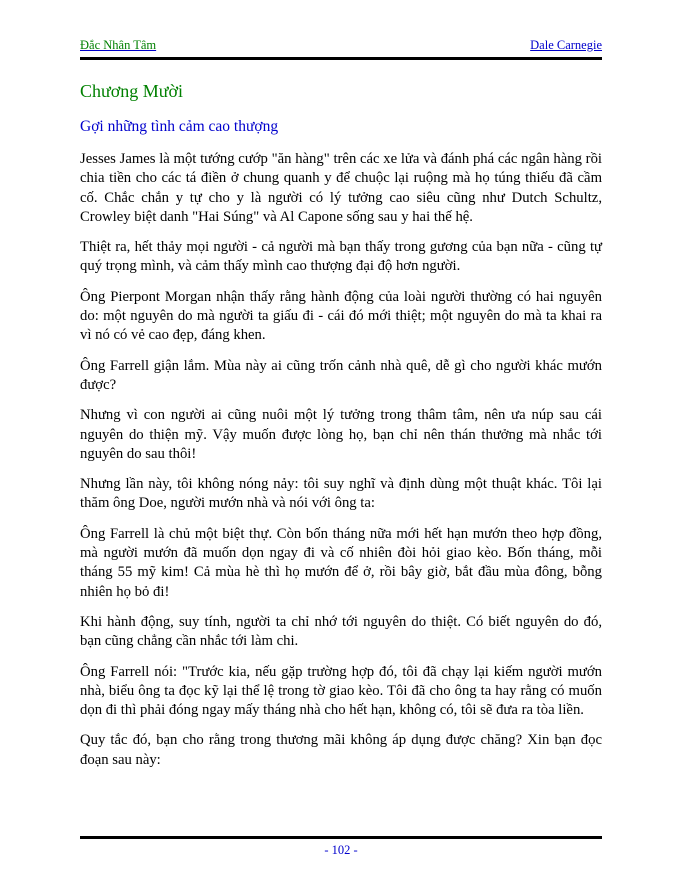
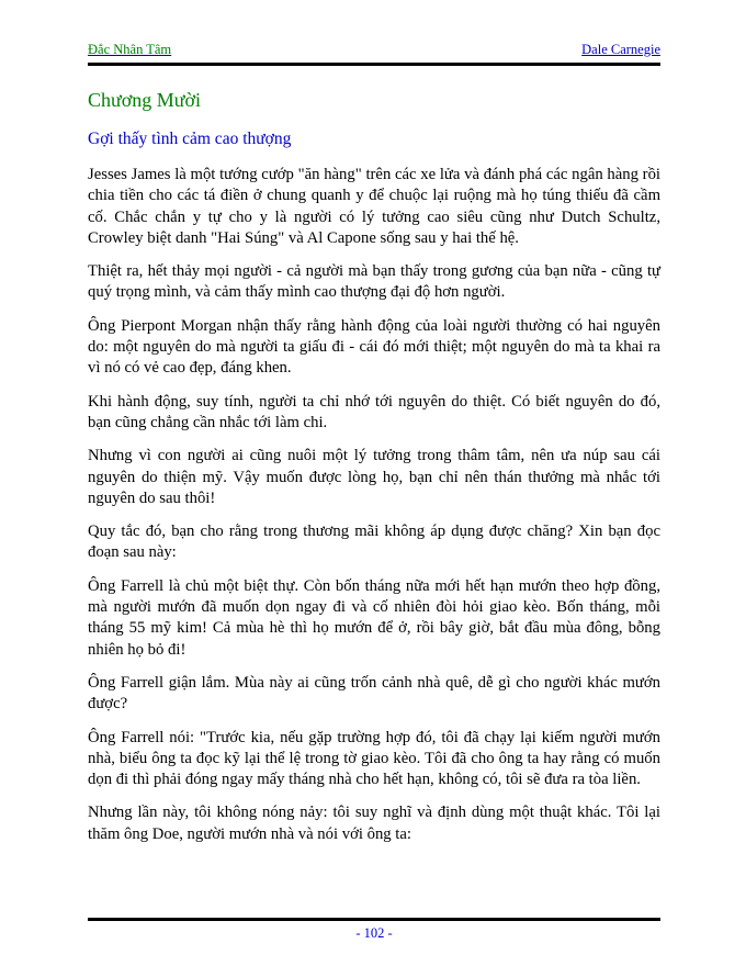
  Đắc Nhân Tâm
  Dale Carnegie
  Chương Mười
- Gợi những tình cảm cao thượng
+ Gợi thấy tình cảm cao thượng
  Jesses James là một tướng cướp "ăn hàng" trên các xe lửa và đánh phá các ngân hàng rồi chia tiền cho các tá điền ở chung quanh y để chuộc lại ruộng mà họ túng thiếu đã cầm cố. Chắc chắn y tự cho y là người có lý tưởng cao siêu cũng như Dutch Schultz, Crowley biệt danh "Hai Súng" và Al Capone sống sau y hai thế hệ.
  Thiệt ra, hết thảy mọi người - cả người mà bạn thấy trong gương của bạn nữa - cũng tự quý trọng mình, và cảm thấy mình cao thượng đại độ hơn người.
  Ông Pierpont Morgan nhận thấy rằng hành động của loài người thường có hai nguyên do: một nguyên do mà người ta giấu đi - cái đó mới thiệt; một nguyên do mà ta khai ra vì nó có vẻ cao đẹp, đáng khen.
- Ông Farrell giận lắm. Mùa này ai cũng trốn cảnh nhà quê, dễ gì cho người khác mướn được?
+ Khi hành động, suy tính, người ta chỉ nhớ tới nguyên do thiệt. Có biết nguyên do đó, bạn cũng chẳng cần nhắc tới làm chi.
  Nhưng vì con người ai cũng nuôi một lý tưởng trong thâm tâm, nên ưa núp sau cái nguyên do thiện mỹ. Vậy muốn được lòng họ, bạn chỉ nên thán thưởng mà nhắc tới nguyên do sau thôi!
- Nhưng lần này, tôi không nóng nảy: tôi suy nghĩ và định dùng một thuật khác. Tôi lại thăm ông Doe, người mướn nhà và nói với ông ta:
+ Quy tắc đó, bạn cho rằng trong thương mãi không áp dụng được chăng? Xin bạn đọc đoạn sau này:
  Ông Farrell là chủ một biệt thự. Còn bốn tháng nữa mới hết hạn mướn theo hợp đồng, mà người mướn đã muốn dọn ngay đi và cố nhiên đòi hỏi giao kèo. Bốn tháng, mỗi tháng 55 mỹ kim! Cả mùa hè thì họ mướn để ở, rồi bây giờ, bắt đầu mùa đông, bỗng nhiên họ bỏ đi!
- Khi hành động, suy tính, người ta chỉ nhớ tới nguyên do thiệt. Có biết nguyên do đó, bạn cũng chẳng cần nhắc tới làm chi.
+ Ông Farrell giận lắm. Mùa này ai cũng trốn cảnh nhà quê, dễ gì cho người khác mướn được?
  Ông Farrell nói: "Trước kia, nếu gặp trường hợp đó, tôi đã chạy lại kiếm người mướn nhà, biểu ông ta đọc kỹ lại thể lệ trong tờ giao kèo. Tôi đã cho ông ta hay rằng có muốn dọn đi thì phải đóng ngay mấy tháng nhà cho hết hạn, không có, tôi sẽ đưa ra tòa liền.
- Quy tắc đó, bạn cho rằng trong thương mãi không áp dụng được chăng? Xin bạn đọc đoạn sau này:
+ Nhưng lần này, tôi không nóng nảy: tôi suy nghĩ và định dùng một thuật khác. Tôi lại thăm ông Doe, người mướn nhà và nói với ông ta:
  - 102 -
